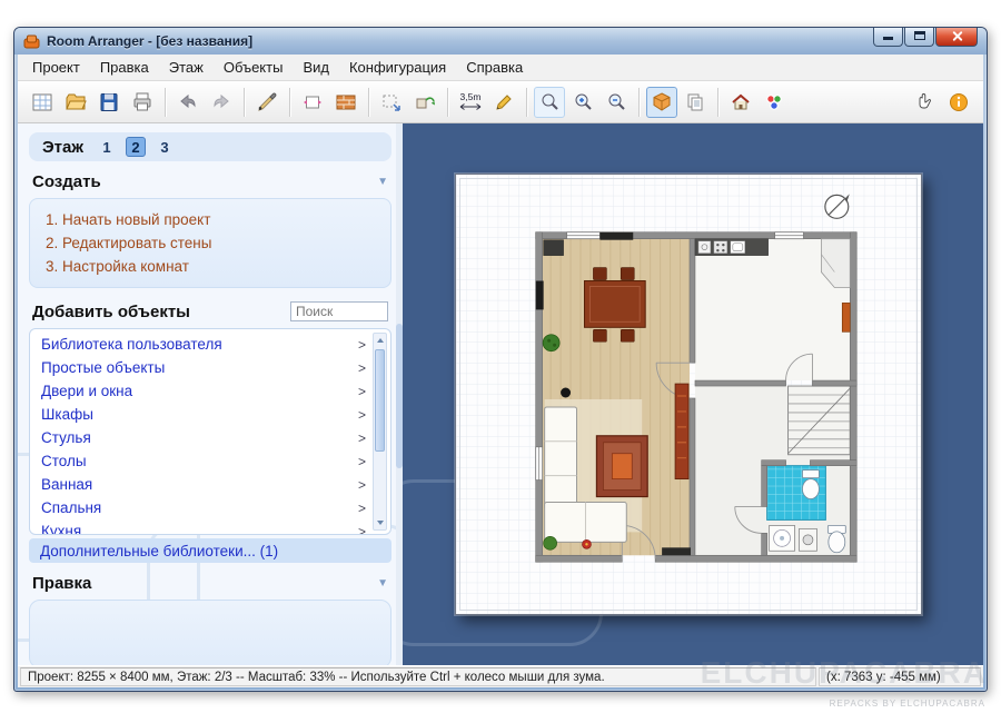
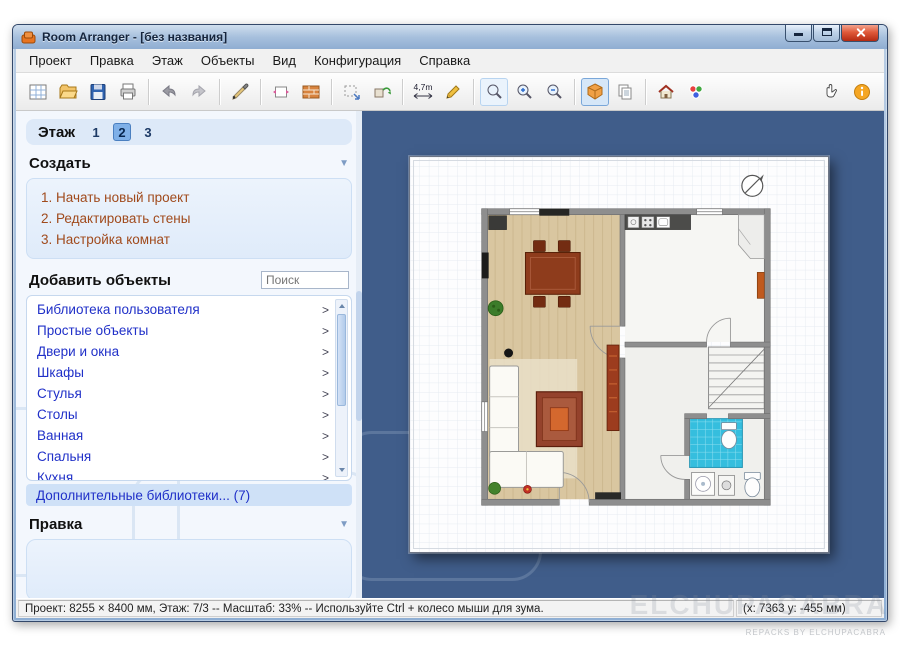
  Room Arranger - [без названия]
  Проект
  Правка
  Этаж
  Объекты
  Вид
  Конфигурация
  Справка
- 3,5m
+ 4,7m
  Этаж
  1
  2
  3
  Создать
  ▼
  1. Начать новый проект
  2. Редактировать стены
  3. Настройка комнат
  Добавить объекты
  Поиск
  Библиотека пользователя
  >
  Простые объекты
  >
  Двери и окна
  >
  Шкафы
  >
  Стулья
  >
  Столы
  >
  Ванная
  >
  Спальня
  >
  Кухня
  >
- Дополнительные библиотеки... (1)
+ Дополнительные библиотеки... (7)
  Правка
  ▼
- Проект: 8255 × 8400 мм, Этаж: 2/3 -- Масштаб: 33% -- Используйте Ctrl + колесо мыши для зума.
+ Проект: 8255 × 8400 мм, Этаж: 7/3 -- Масштаб: 33% -- Используйте Ctrl + колесо мыши для зума.
  (x: 7363 y: -455 мм)
  ELCHUPACABRA
  REPACKS BY ELCHUPACABRA
